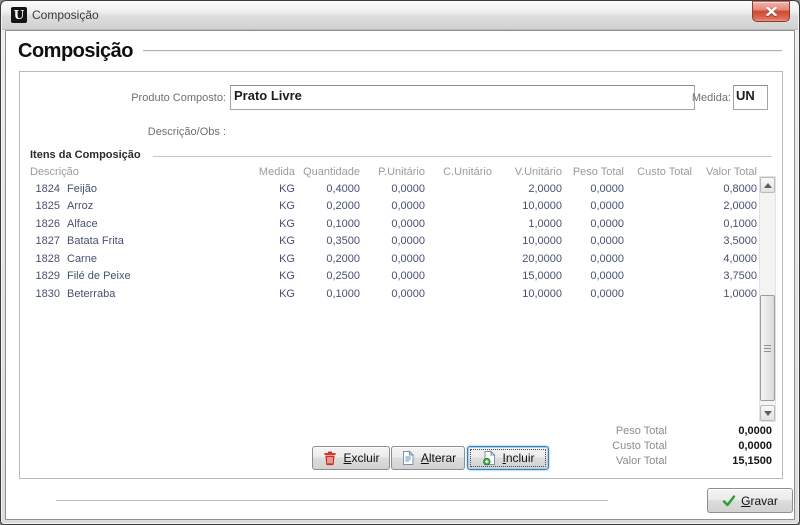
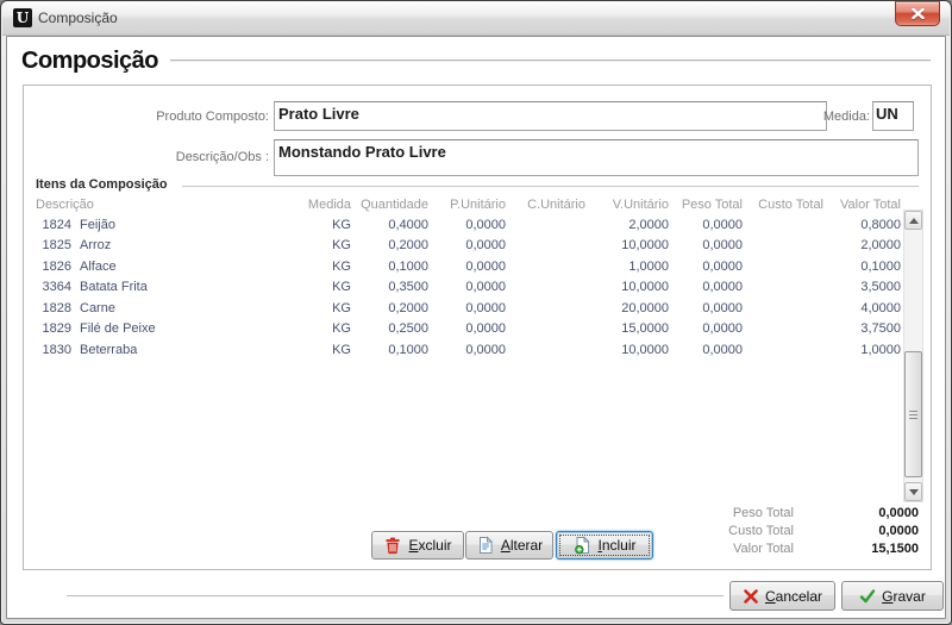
  U
  Composição
  Composição
  Produto Composto:
  Prato Livre
  Medida:
  UN
  Descrição/Obs :
+ Monstando Prato Livre
  Itens da Composição
  Descrição
  Medida
  Quantidade
  P.Unitário
  C.Unitário
  V.Unitário
  Peso Total
  Custo Total
  Valor Total
  1824
  Feijão
  KG
  0,4000
  0,0000
  2,0000
  0,0000
  0,8000
  1825
  Arroz
  KG
  0,2000
  0,0000
  10,0000
  0,0000
  2,0000
  1826
  Alface
  KG
  0,1000
  0,0000
  1,0000
  0,0000
  0,1000
- 1827
+ 3364
  Batata Frita
  KG
  0,3500
  0,0000
  10,0000
  0,0000
  3,5000
  1828
  Carne
  KG
  0,2000
  0,0000
  20,0000
  0,0000
  4,0000
  1829
  Filé de Peixe
  KG
  0,2500
  0,0000
  15,0000
  0,0000
  3,7500
  1830
  Beterraba
  KG
  0,1000
  0,0000
  10,0000
  0,0000
  1,0000
  Excluir
  Alterar
  Incluir
  Peso Total
  0,0000
  Custo Total
  0,0000
  Valor Total
  15,1500
+ Cancelar
  Gravar
